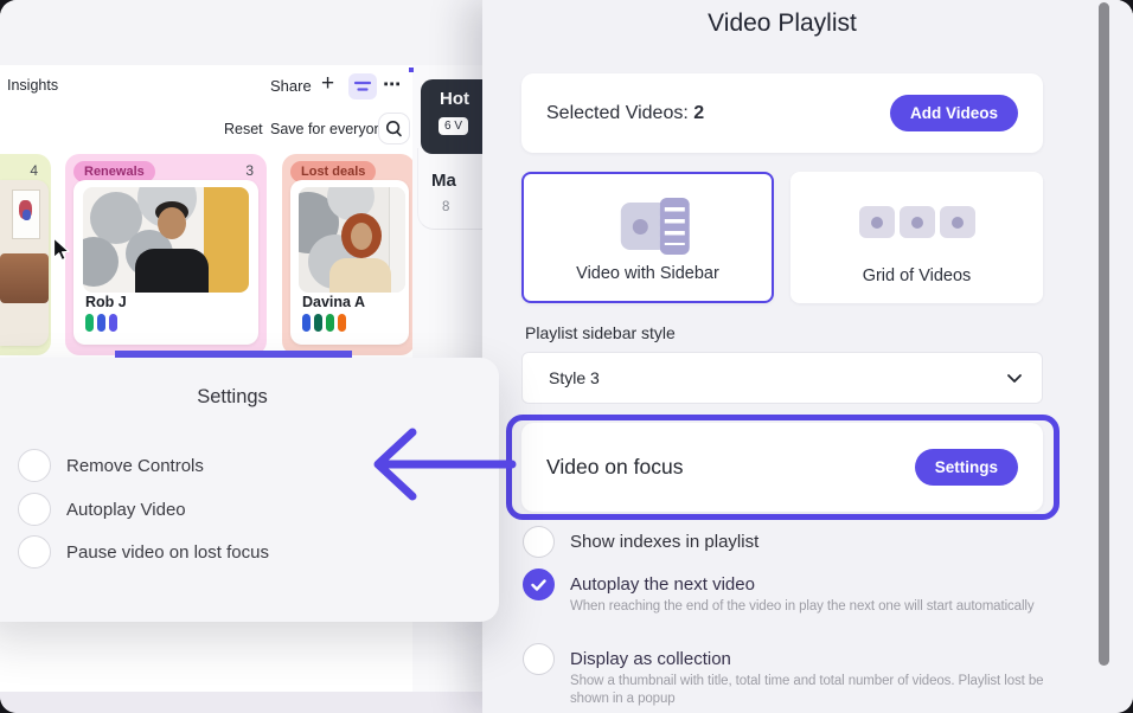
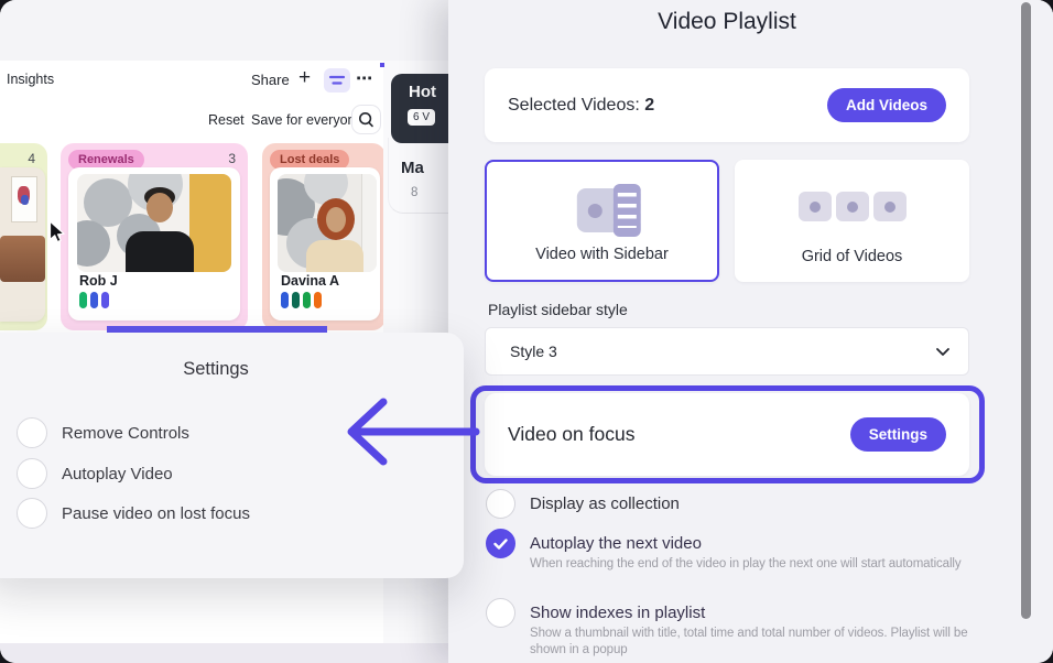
  Insights
  Share
  +
  ⋯
  Reset
  Save for everyo
  4
  Renewals
  3
  Rob J
  Lost deals
  Davina A
  Hot
  6 V
  Ma
  8
  Video Playlist
  Selected Videos: 2
  Add Videos
  Video with Sidebar
  Grid of Videos
  Playlist sidebar style
  Style 3
  Video on focus
  Settings
- Show indexes in playlist
+ Display as collection
  Autoplay the next video
  When reaching the end of the video in play the next one will start automatically
- Display as collection
+ Show indexes in playlist
- Show a thumbnail with title, total time and total number of videos. Playlist lost be shown in a popup
+ Show a thumbnail with title, total time and total number of videos. Playlist will be shown in a popup
  Settings
  Remove Controls
  Autoplay Video
  Pause video on lost focus
